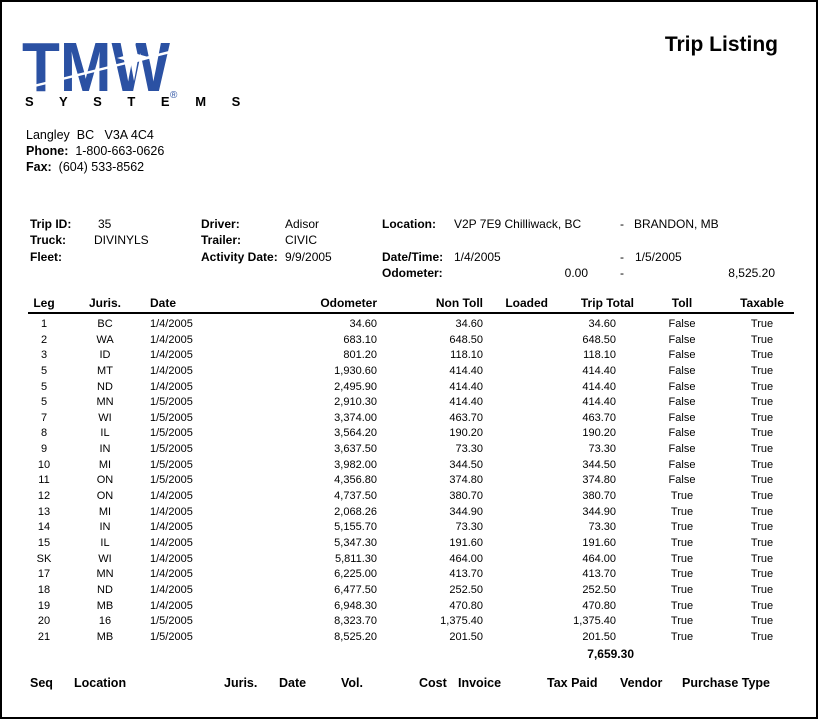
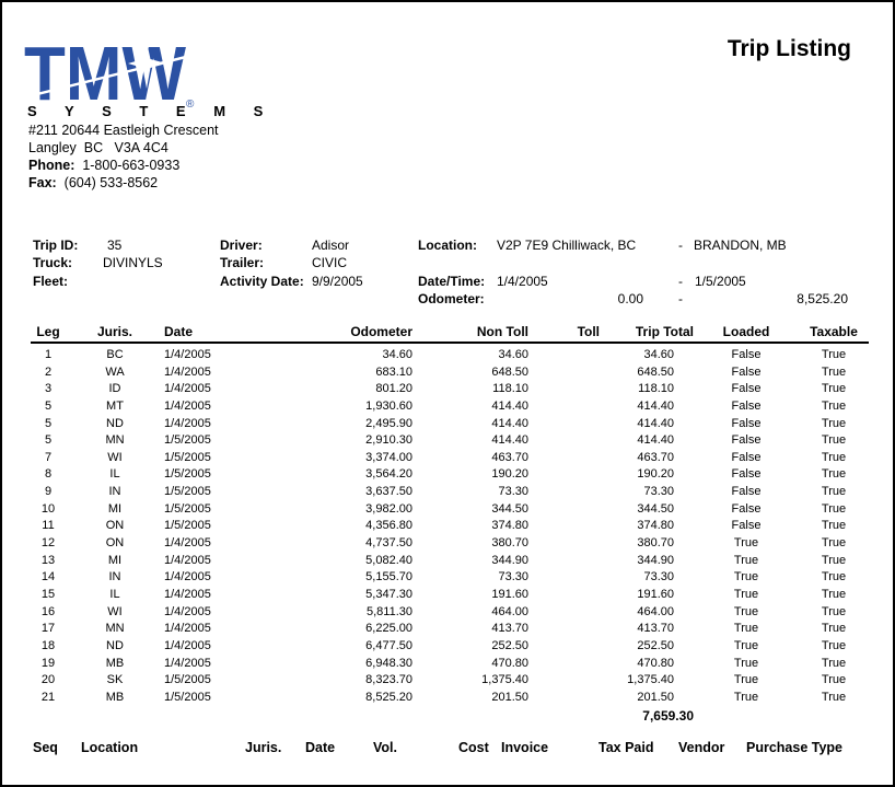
  Trip Listing
  TMW
  ®
  S Y S T E M S
+ #211 20644 Eastleigh Crescent
  Langley BC V3A 4C4
- Phone: 1-800-663-0626
+ Phone: 1-800-663-0933
  Fax: (604) 533-8562
  Trip ID:
  35
  Truck:
  DIVINYLS
  Fleet:
  Driver:
  Adisor
  Trailer:
  CIVIC
  Activity Date:
  9/9/2005
  Location:
  V2P 7E9 Chilliwack, BC
  -
  BRANDON, MB
  Date/Time:
  1/4/2005
  -
  1/5/2005
  Odometer:
  0.00
  -
  8,525.20
  Leg
  Juris.
  Date
  Odometer
  Non Toll
- Loaded
+ Toll
  Trip Total
- Toll
+ Loaded
  Taxable
  1
  BC
  1/4/2005
  34.60
  34.60
  34.60
  False
  True
  2
  WA
  1/4/2005
  683.10
  648.50
  648.50
  False
  True
  3
  ID
  1/4/2005
  801.20
  118.10
  118.10
  False
  True
  5
  MT
  1/4/2005
  1,930.60
  414.40
  414.40
  False
  True
  5
  ND
  1/4/2005
  2,495.90
  414.40
  414.40
  False
  True
  5
  MN
  1/5/2005
  2,910.30
  414.40
  414.40
  False
  True
  7
  WI
  1/5/2005
  3,374.00
  463.70
  463.70
  False
  True
  8
  IL
  1/5/2005
  3,564.20
  190.20
  190.20
  False
  True
  9
  IN
  1/5/2005
  3,637.50
  73.30
  73.30
  False
  True
  10
  MI
  1/5/2005
  3,982.00
  344.50
  344.50
  False
  True
  11
  ON
  1/5/2005
  4,356.80
  374.80
  374.80
  False
  True
  12
  ON
  1/4/2005
  4,737.50
  380.70
  380.70
  True
  True
  13
  MI
  1/4/2005
- 2,068.26
+ 5,082.40
  344.90
  344.90
  True
  True
  14
  IN
  1/4/2005
  5,155.70
  73.30
  73.30
  True
  True
  15
  IL
  1/4/2005
  5,347.30
  191.60
  191.60
  True
  True
- SK
+ 16
  WI
  1/4/2005
  5,811.30
  464.00
  464.00
  True
  True
  17
  MN
  1/4/2005
  6,225.00
  413.70
  413.70
  True
  True
  18
  ND
  1/4/2005
  6,477.50
  252.50
  252.50
  True
  True
  19
  MB
  1/4/2005
  6,948.30
  470.80
  470.80
  True
  True
  20
- 16
+ SK
  1/5/2005
  8,323.70
  1,375.40
  1,375.40
  True
  True
  21
  MB
  1/5/2005
  8,525.20
  201.50
  201.50
  True
  True
  7,659.30
  Seq
  Location
  Juris.
  Date
  Vol.
  Cost
  Invoice
  Tax Paid
  Vendor
  Purchase Type
